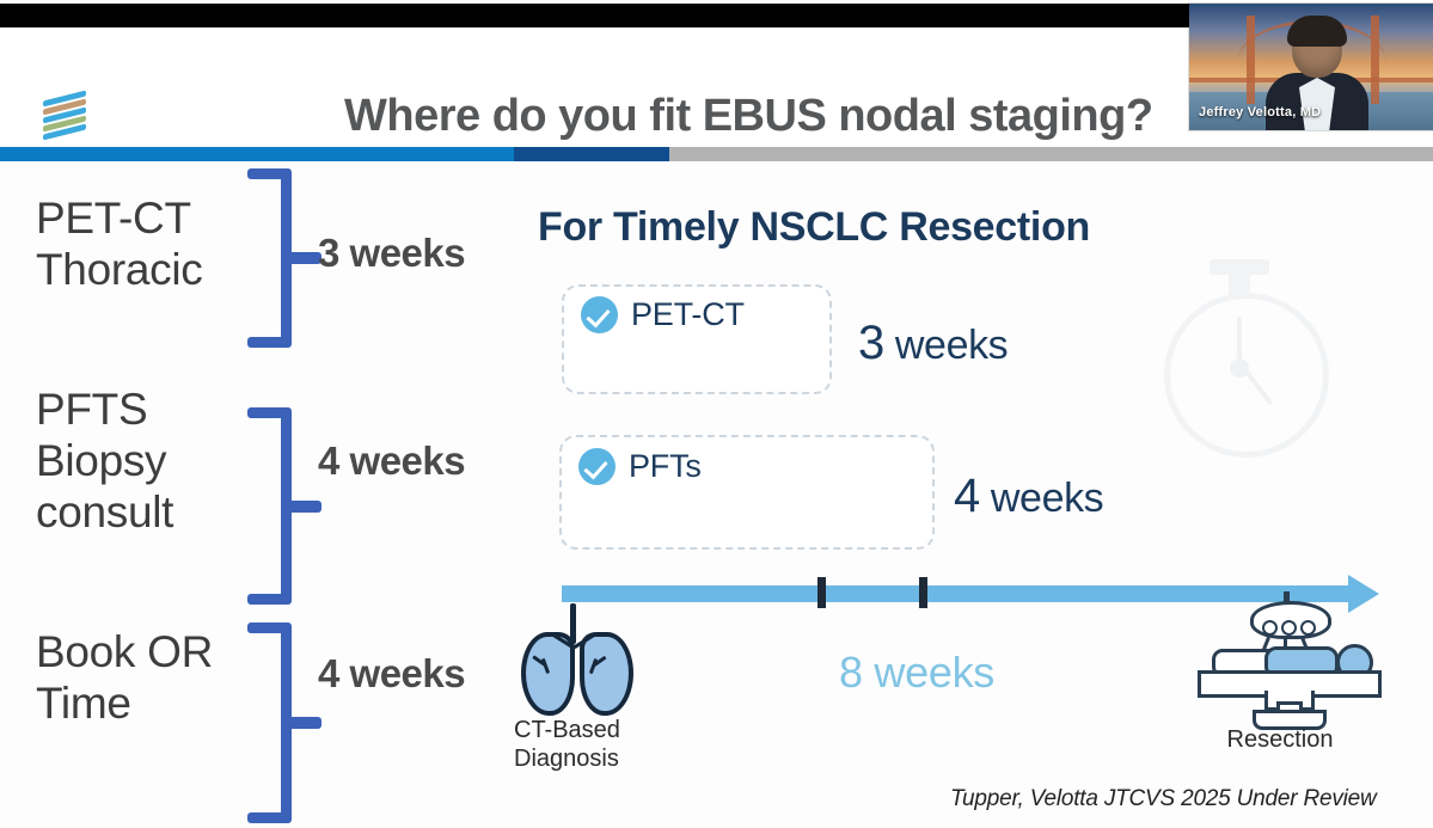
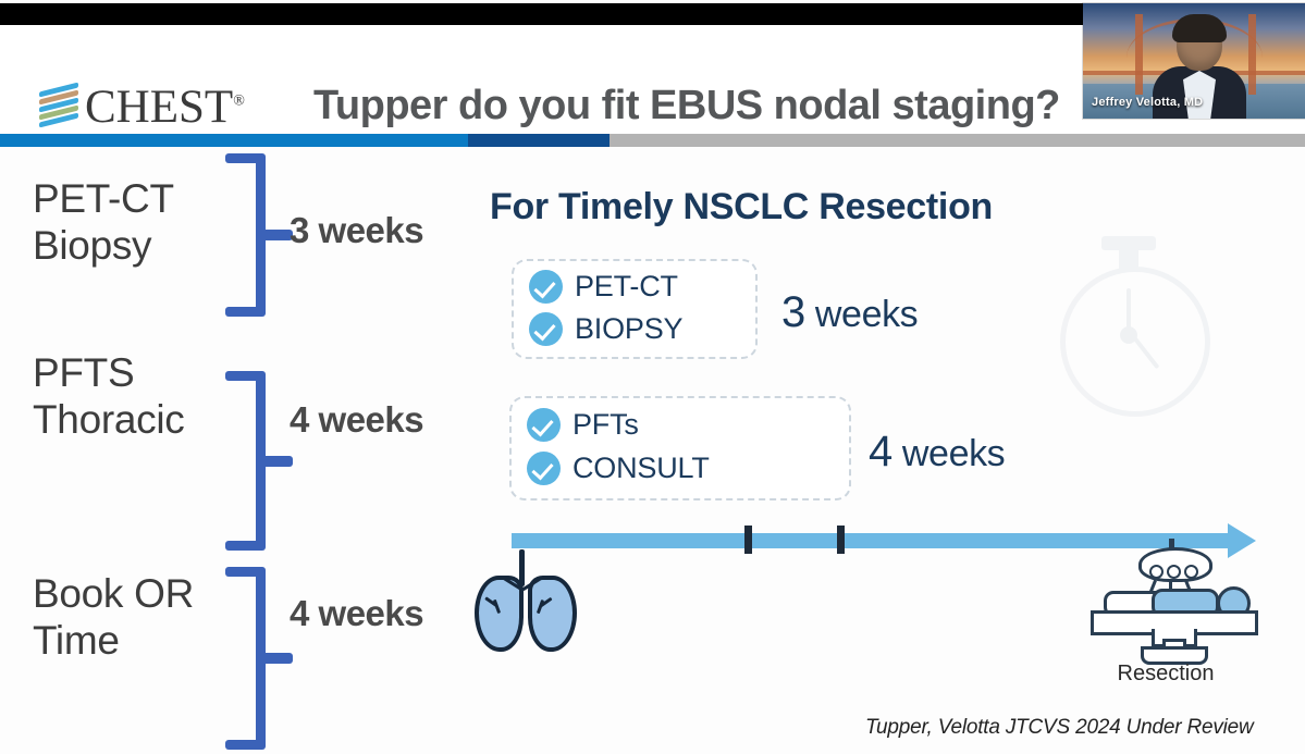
+ CHEST®
- Where do you fit EBUS nodal staging?
+ Tupper do you fit EBUS nodal staging?
  Jeffrey Velotta, MD
  PET-CT
- Thoracic
+ Biopsy
  PFTS
- Biopsy
+ Thoracic
- consult
  Book OR
  Time
  3 weeks
  4 weeks
  4 weeks
  For Timely NSCLC Resection
  PET-CT
+ BIOPSY
  3 weeks
  PFTs
+ CONSULT
  4 weeks
- 8 weeks
- CT-Based
- Diagnosis
  Resection
- Tupper, Velotta JTCVS 2025 Under Review
+ Tupper, Velotta JTCVS 2024 Under Review
